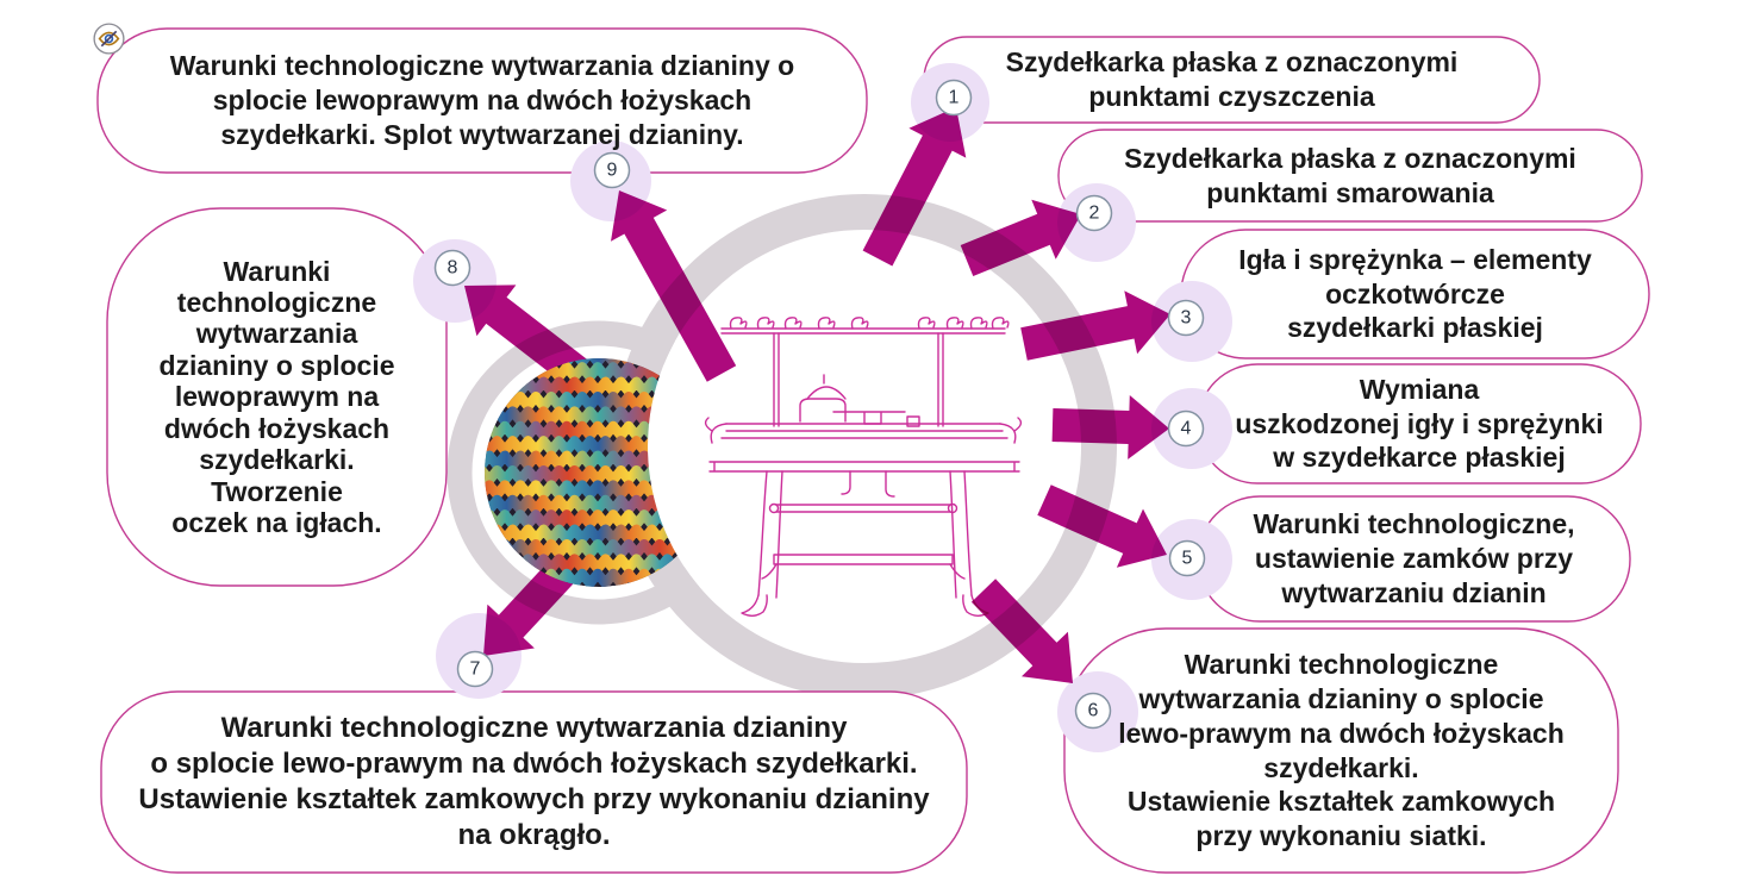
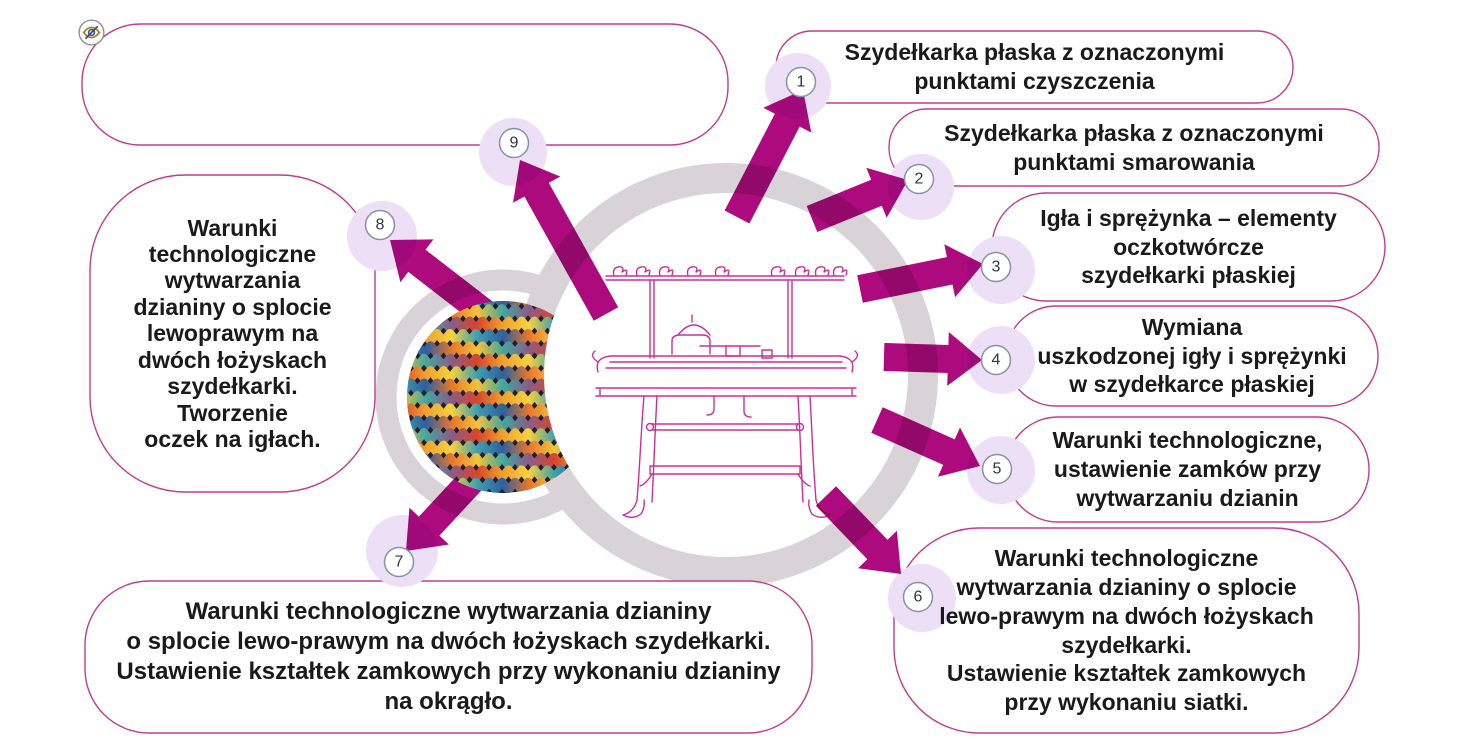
  1
  2
  3
  4
  5
  6
  7
  8
  9
  Szydełkarka płaska z oznaczonymi
  punktami czyszczenia
  Szydełkarka płaska z oznaczonymi
  punktami smarowania
  Igła i sprężynka – elementy
  oczkotwórcze
  szydełkarki płaskiej
  Wymiana
  uszkodzonej igły i sprężynki
  w szydełkarce płaskiej
  Warunki technologiczne,
  ustawienie zamków przy
  wytwarzaniu dzianin
  Warunki technologiczne
  wytwarzania dzianiny o splocie
  lewo-prawym na dwóch łożyskach
  szydełkarki.
  Ustawienie kształtek zamkowych
  przy wykonaniu siatki.
  Warunki technologiczne wytwarzania dzianiny
  o splocie lewo-prawym na dwóch łożyskach szydełkarki.
  Ustawienie kształtek zamkowych przy wykonaniu dzianiny
  na okrągło.
  Warunki
  technologiczne
  wytwarzania
  dzianiny o splocie
  lewoprawym na
  dwóch łożyskach
  szydełkarki.
  Tworzenie
  oczek na igłach.
- Warunki technologiczne wytwarzania dzianiny o
- splocie lewoprawym na dwóch łożyskach
- szydełkarki. Splot wytwarzanej dzianiny.
